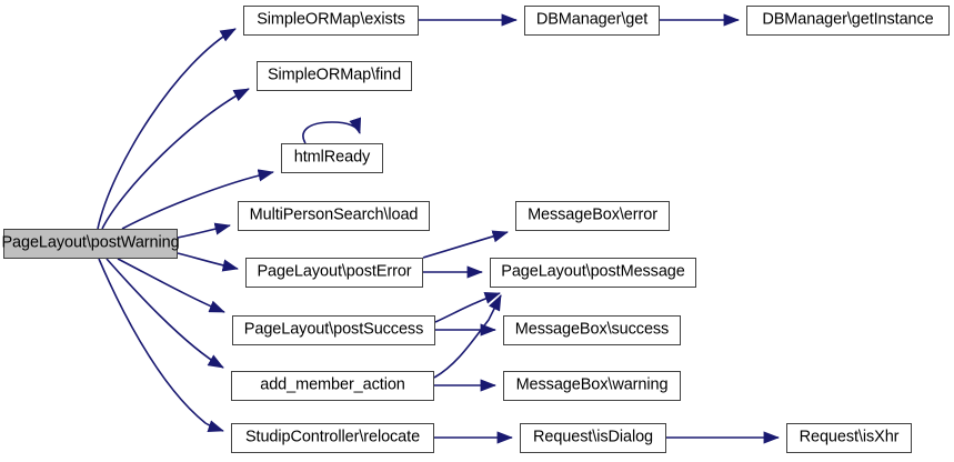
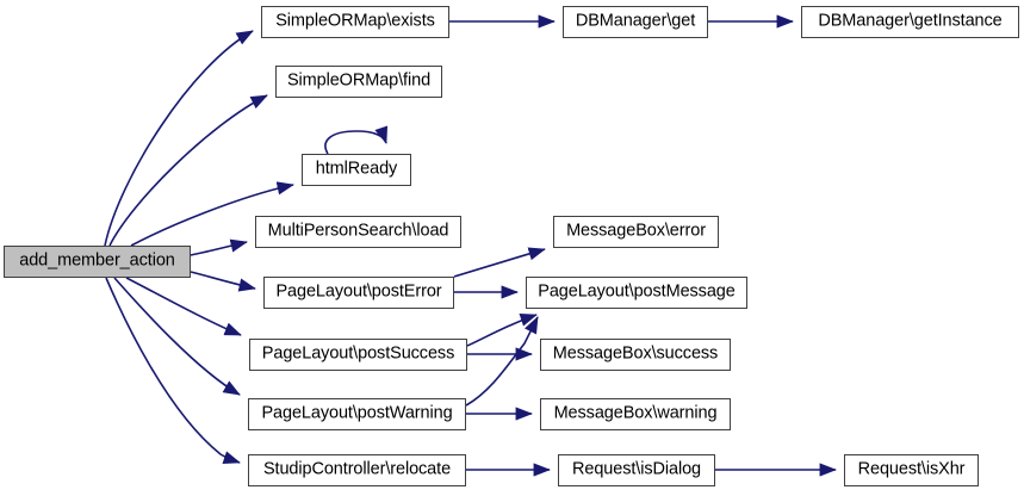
- PageLayout\postWarning
+ add_member_action
  SimpleORMap\exists
  SimpleORMap\find
  htmlReady
  MultiPersonSearch\load
  PageLayout\postError
  PageLayout\postSuccess
- add_member_action
+ PageLayout\postWarning
  StudipController\relocate
  DBManager\get
  DBManager\getInstance
  MessageBox\error
  PageLayout\postMessage
  MessageBox\success
  MessageBox\warning
  Request\isDialog
  Request\isXhr
